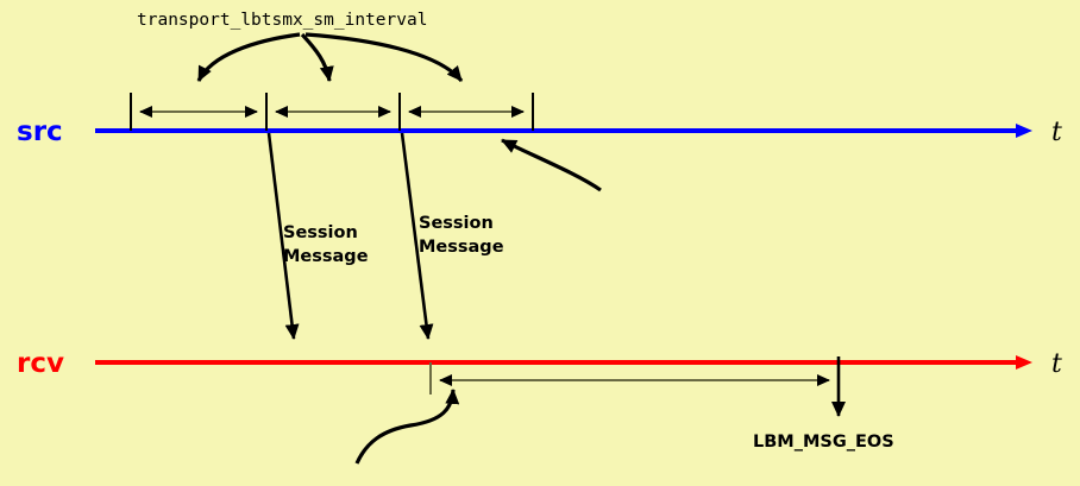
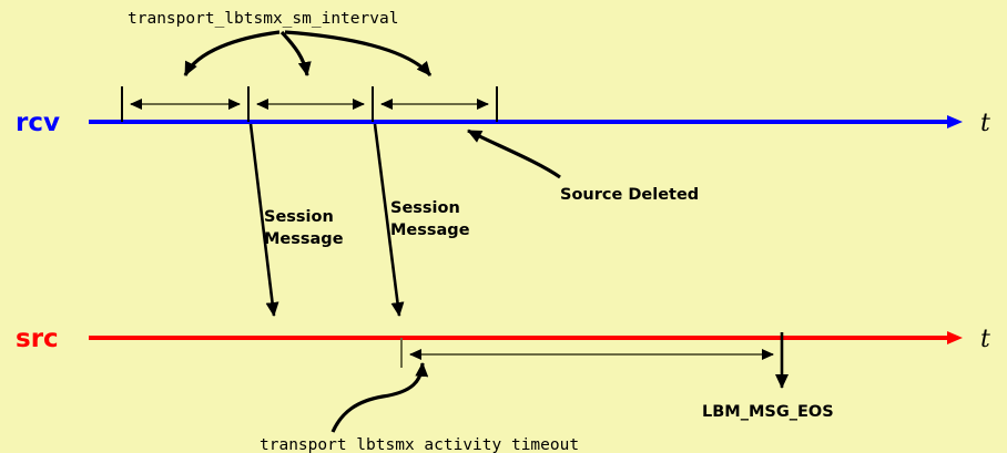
- src
+ rcv
  t
  transport_lbtsmx_sm_interval
  Session
  Message
  Session
  Message
+ Source Deleted
- rcv
+ src
  t
  LBM_MSG_EOS
+ transport_lbtsmx_activity_timeout
